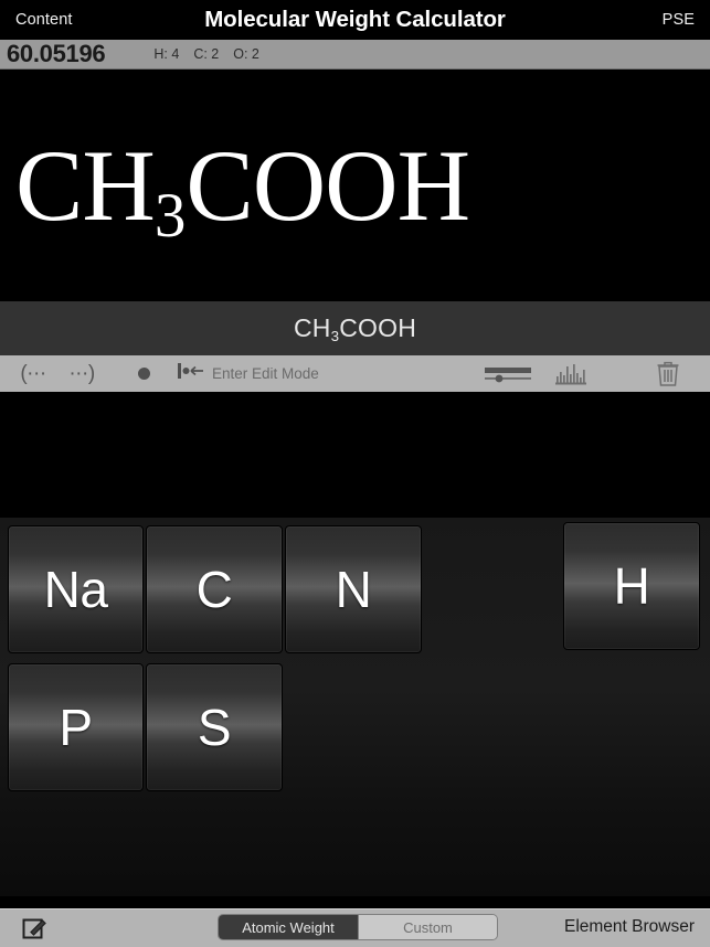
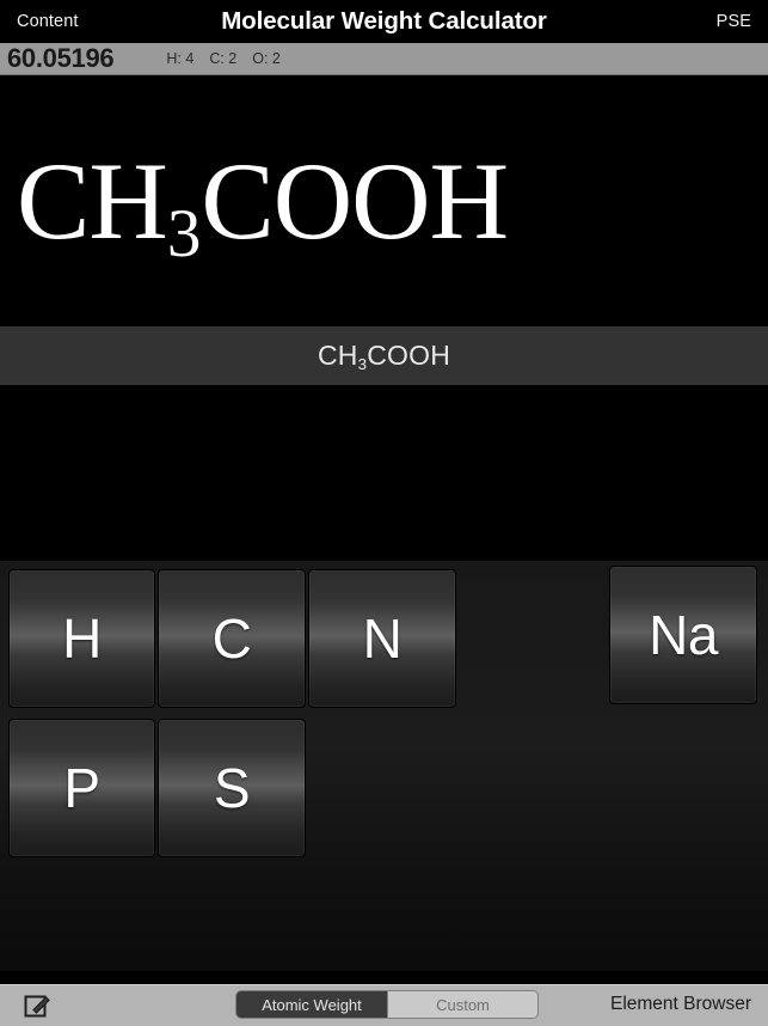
  Content
  Molecular Weight Calculator
  PSE
  60.05196
  H: 4
  C: 2
  O: 2
  CH3COOH
  CH3COOH
- (···
- ···)
- Enter Edit Mode
- Na
+ H
  C
  N
- H
+ Na
  P
  S
  Atomic Weight
  Custom
  Element Browser
